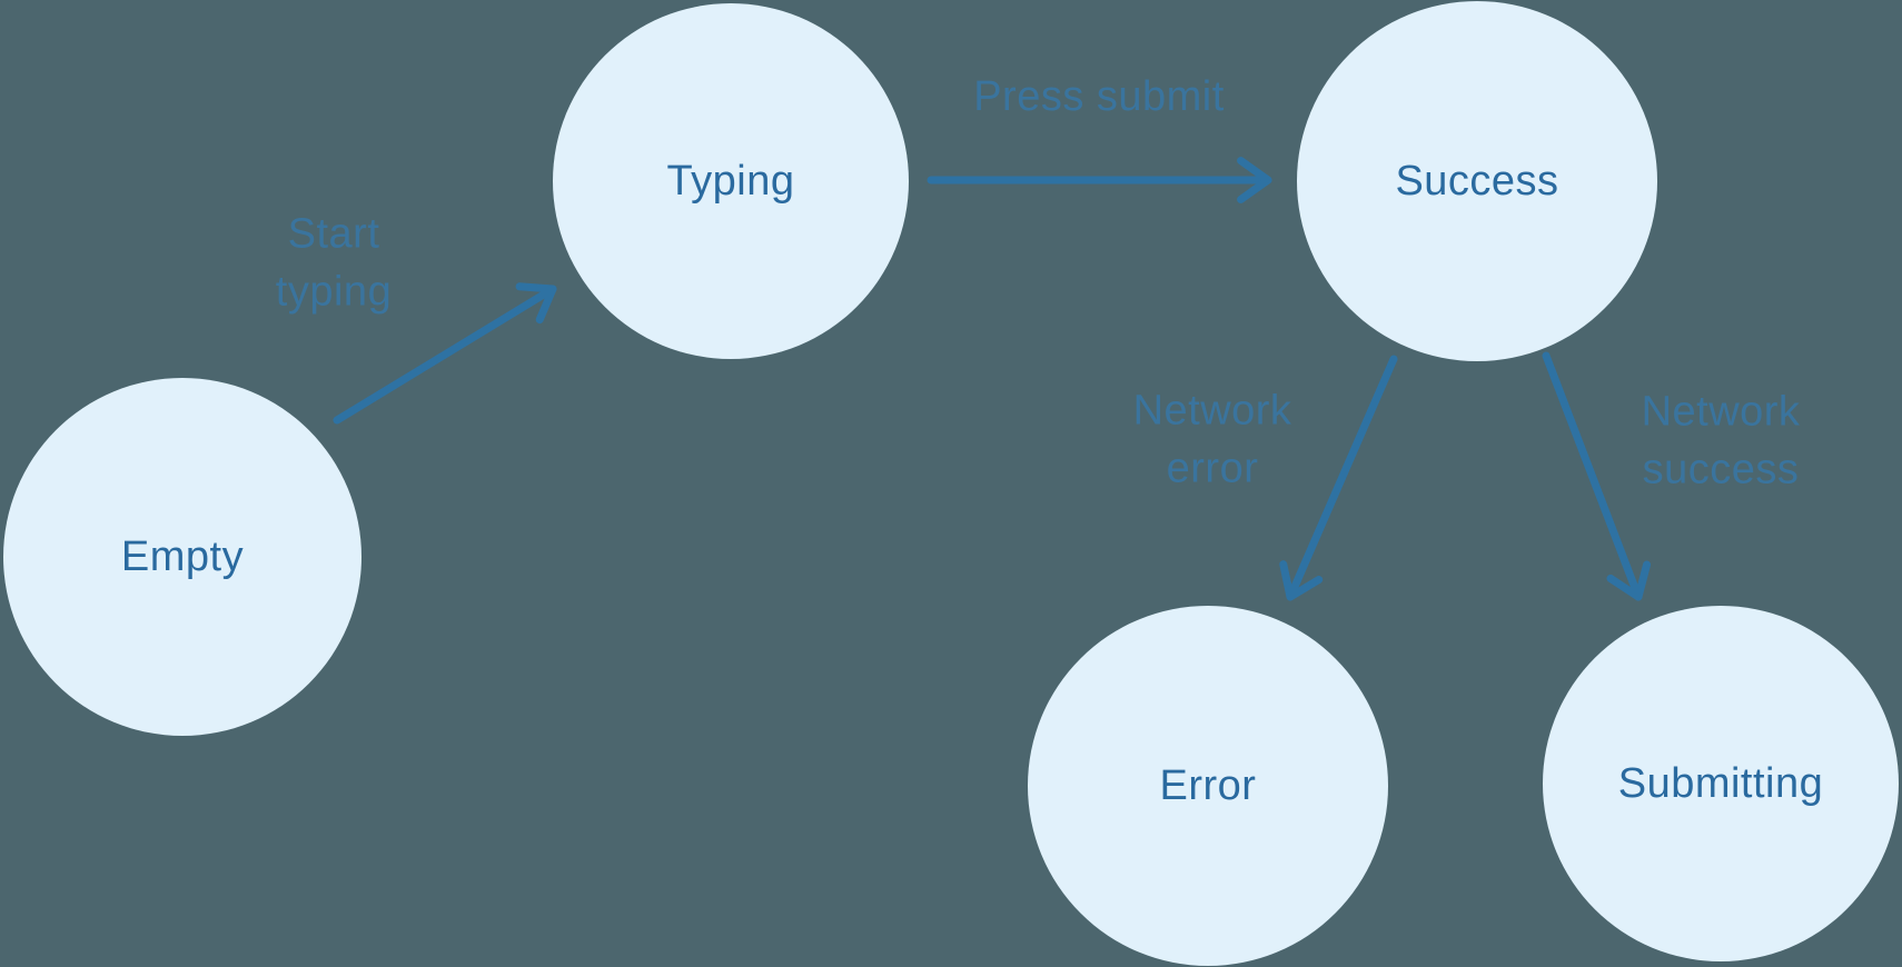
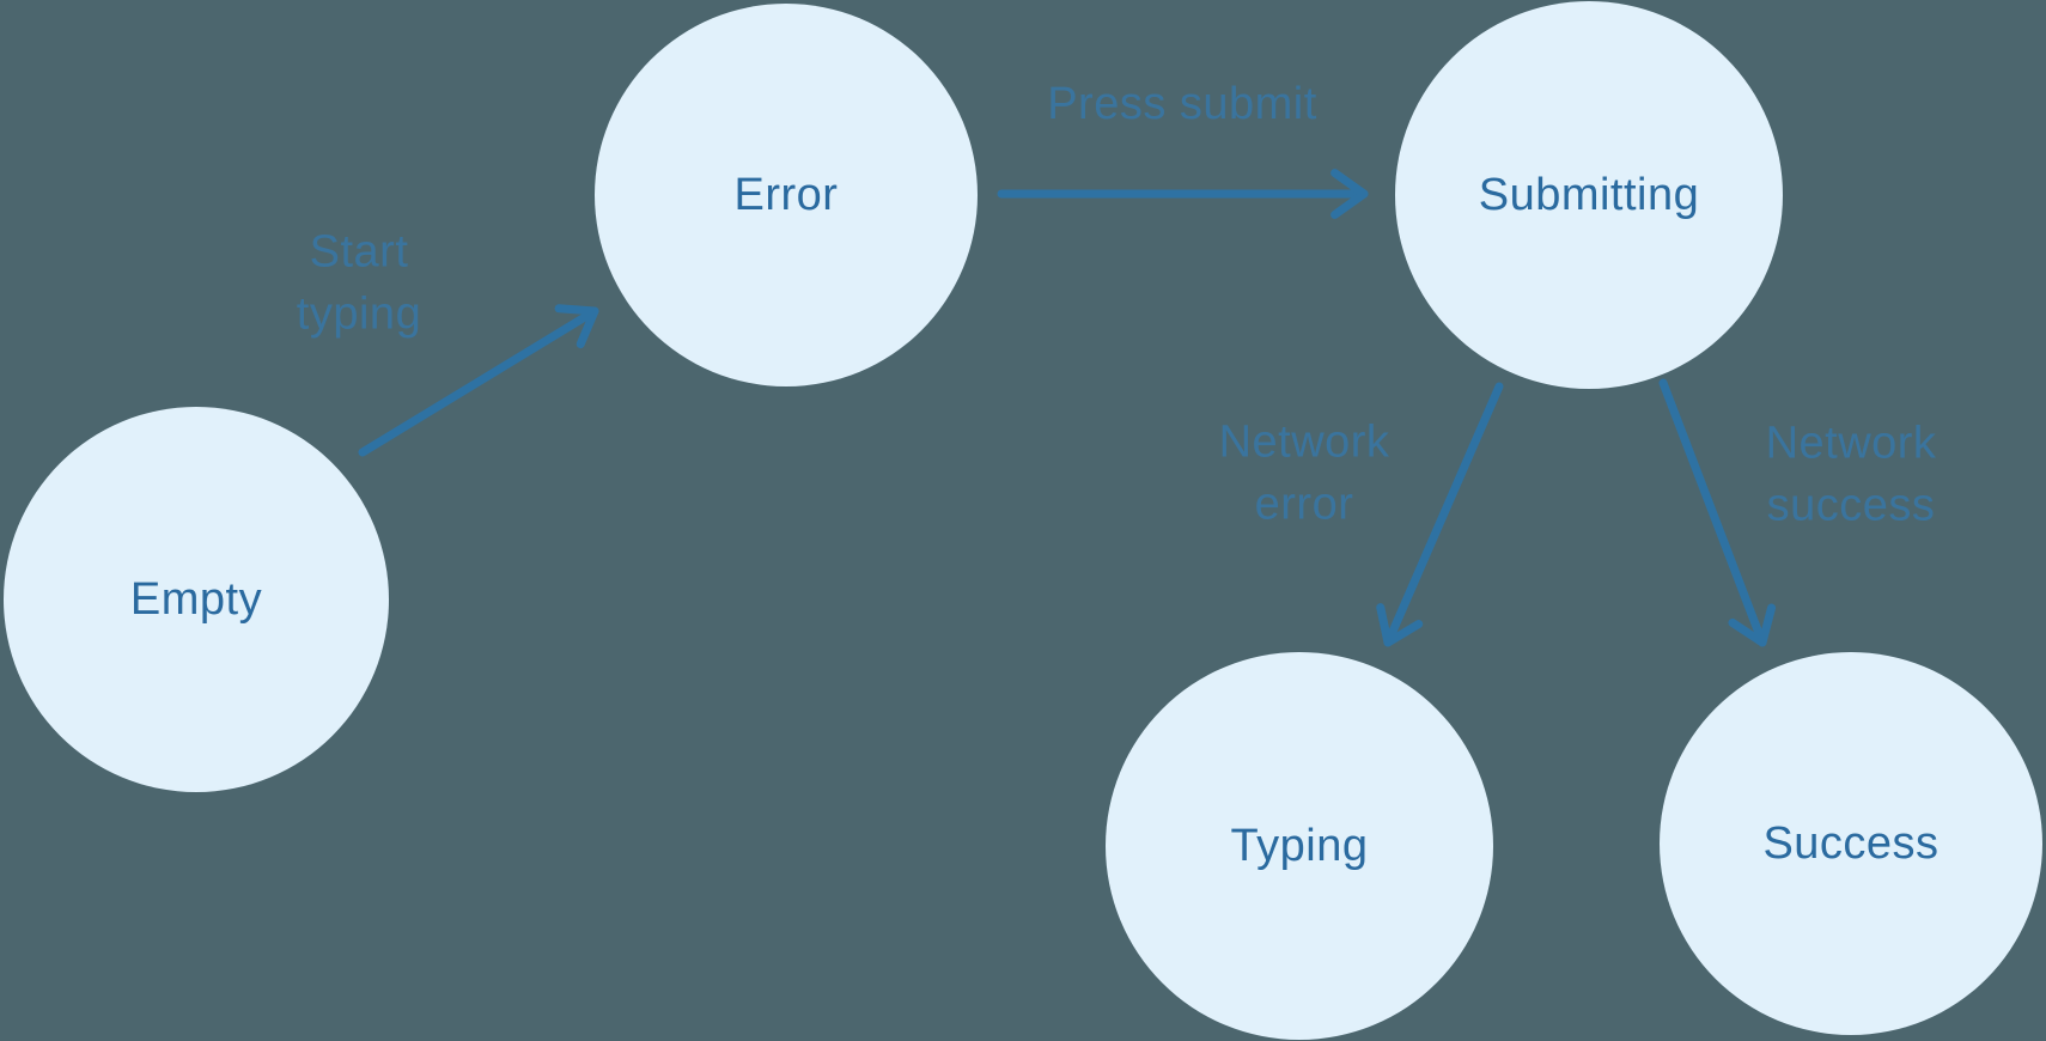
  Empty
- Typing
+ Error
- Success
+ Submitting
- Error
+ Typing
- Submitting
+ Success
  Start
  typing
  Press submit
  Network
  error
  Network
  success
